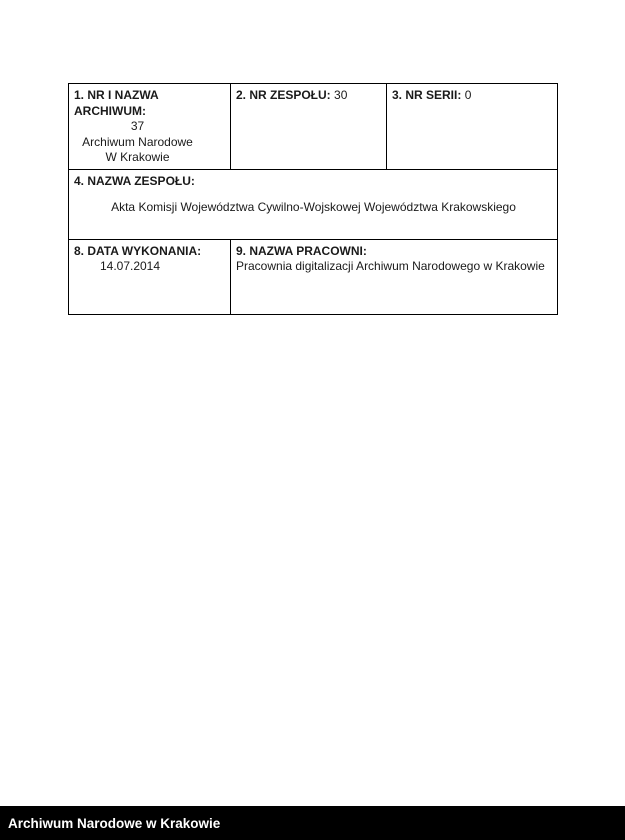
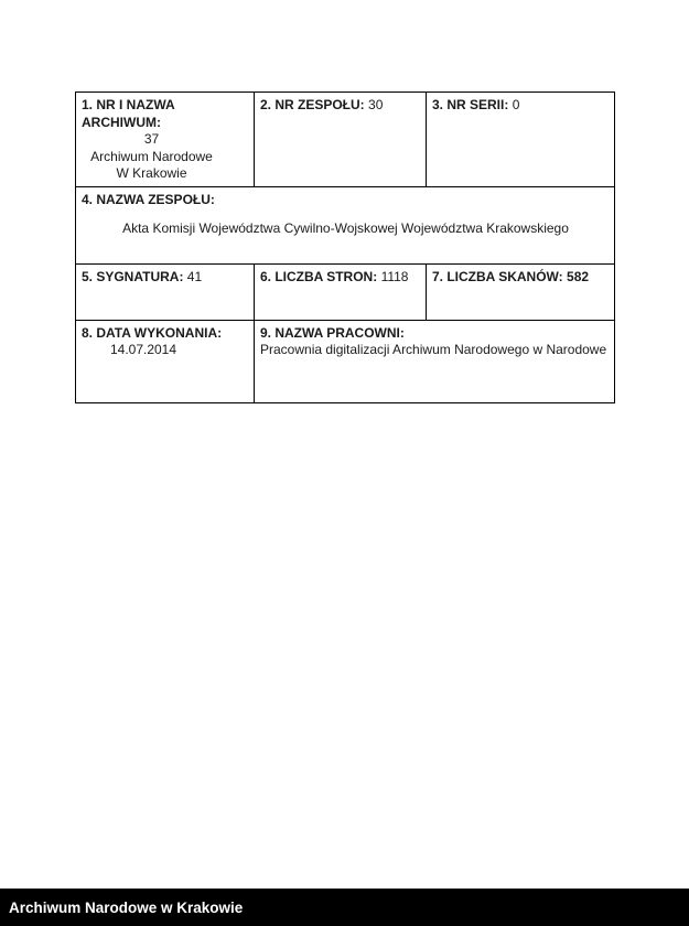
  1. NR I NAZWA ARCHIWUM: 37 Archiwum Narodowe W Krakowie	2. NR ZESPOŁU: 30	3. NR SERII: 0
  4. NAZWA ZESPOŁU: Akta Komisji Województwa Cywilno-Wojskowej Województwa Krakowskiego
+ 5. SYGNATURA: 41	6. LICZBA STRON: 1118	7. LICZBA SKANÓW: 582
- 8. DATA WYKONANIA: 14.07.2014	9. NAZWA PRACOWNI: Pracownia digitalizacji Archiwum Narodowego w Krakowie
+ 8. DATA WYKONANIA: 14.07.2014	9. NAZWA PRACOWNI: Pracownia digitalizacji Archiwum Narodowego w Narodowe
  Archiwum Narodowe w Krakowie
